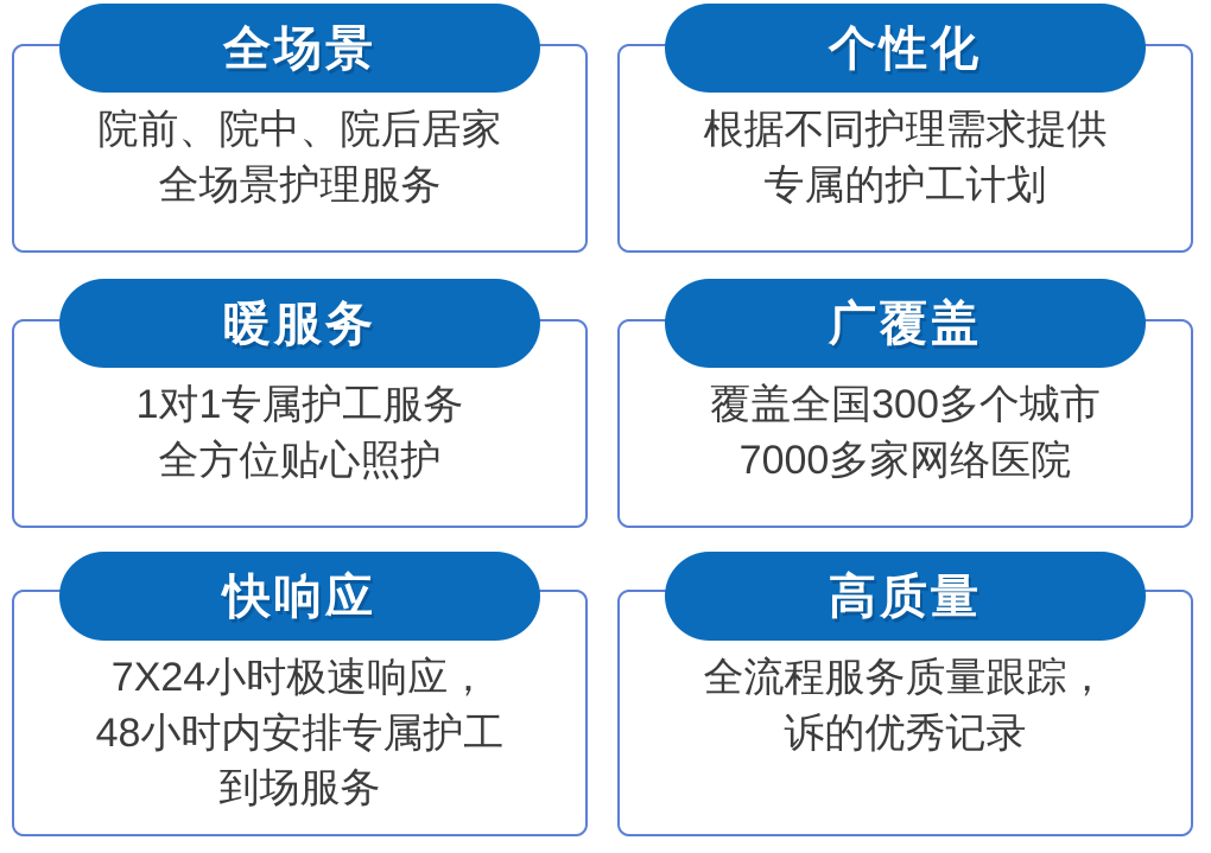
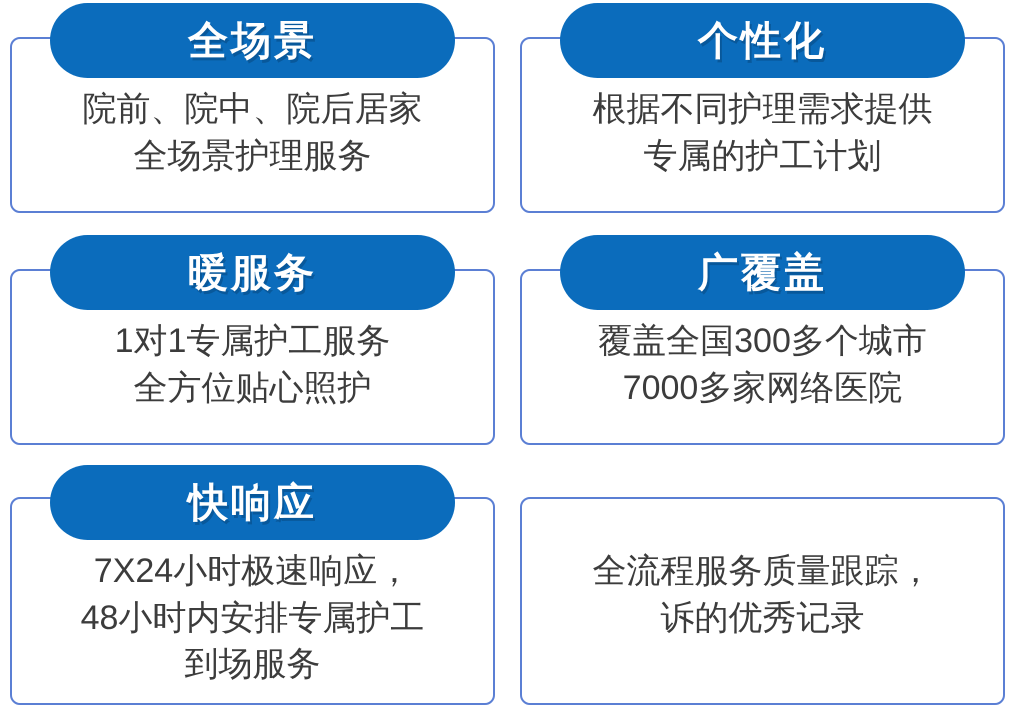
  全场景
  院前、院中、院后居家
  全场景护理服务
  个性化
  根据不同护理需求提供
  专属的护工计划
  暖服务
  1对1专属护工服务
  全方位贴心照护
  广覆盖
  覆盖全国300多个城市
  7000多家网络医院
  快响应
  7X24小时极速响应，
  48小时内安排专属护工
  到场服务
- 高质量
  全流程服务质量跟踪，
  诉的优秀记录
